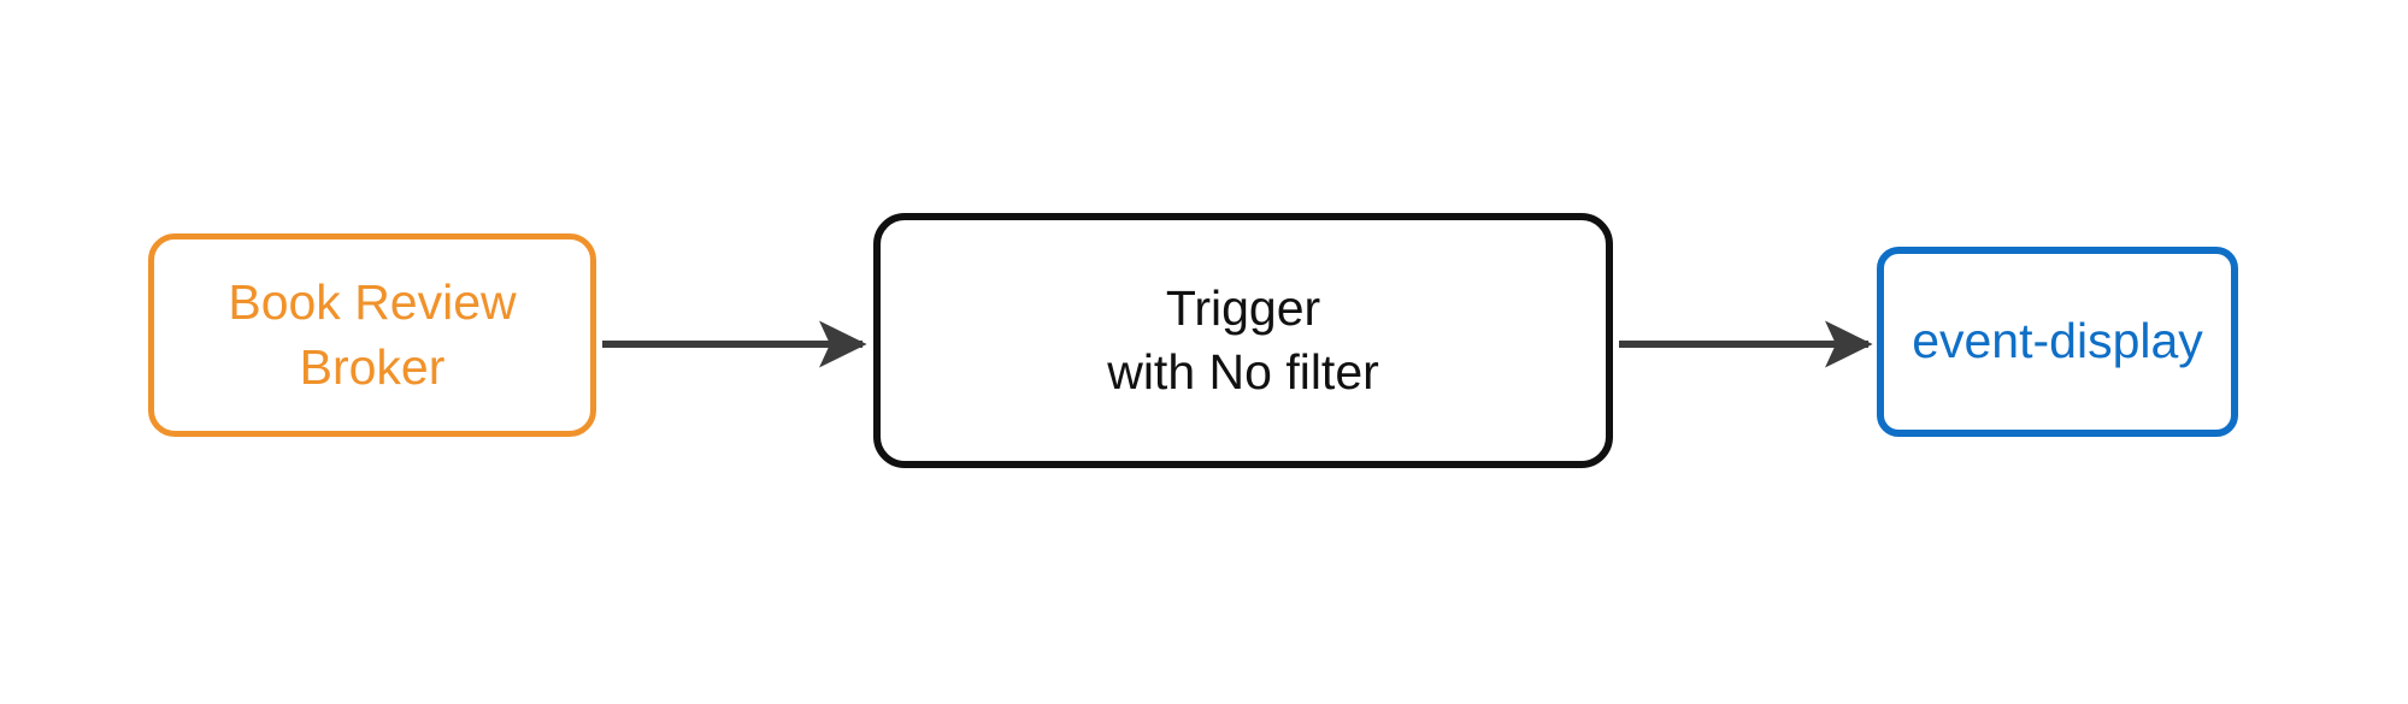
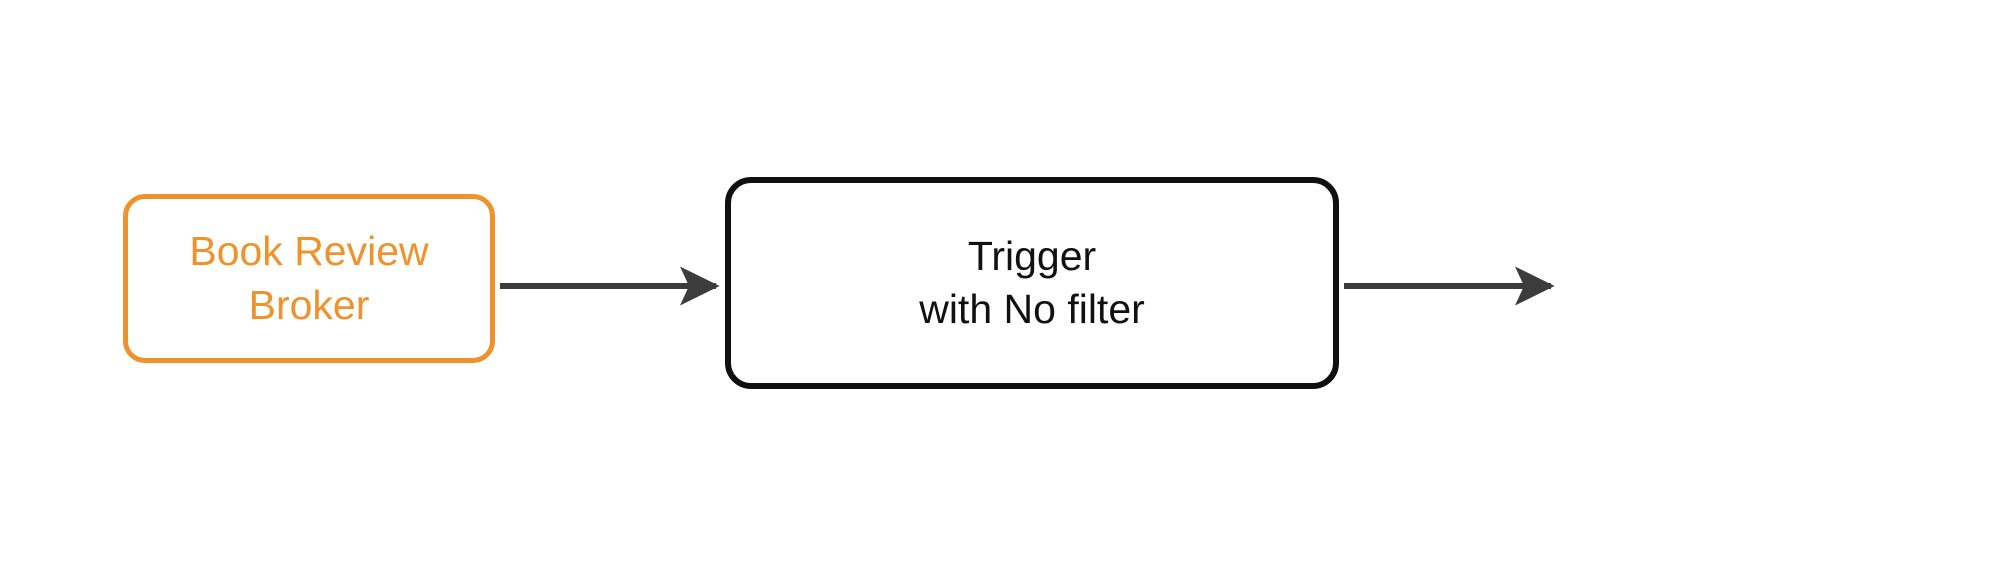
  Book Review
  Broker
  Trigger
  with No filter
- event-display
